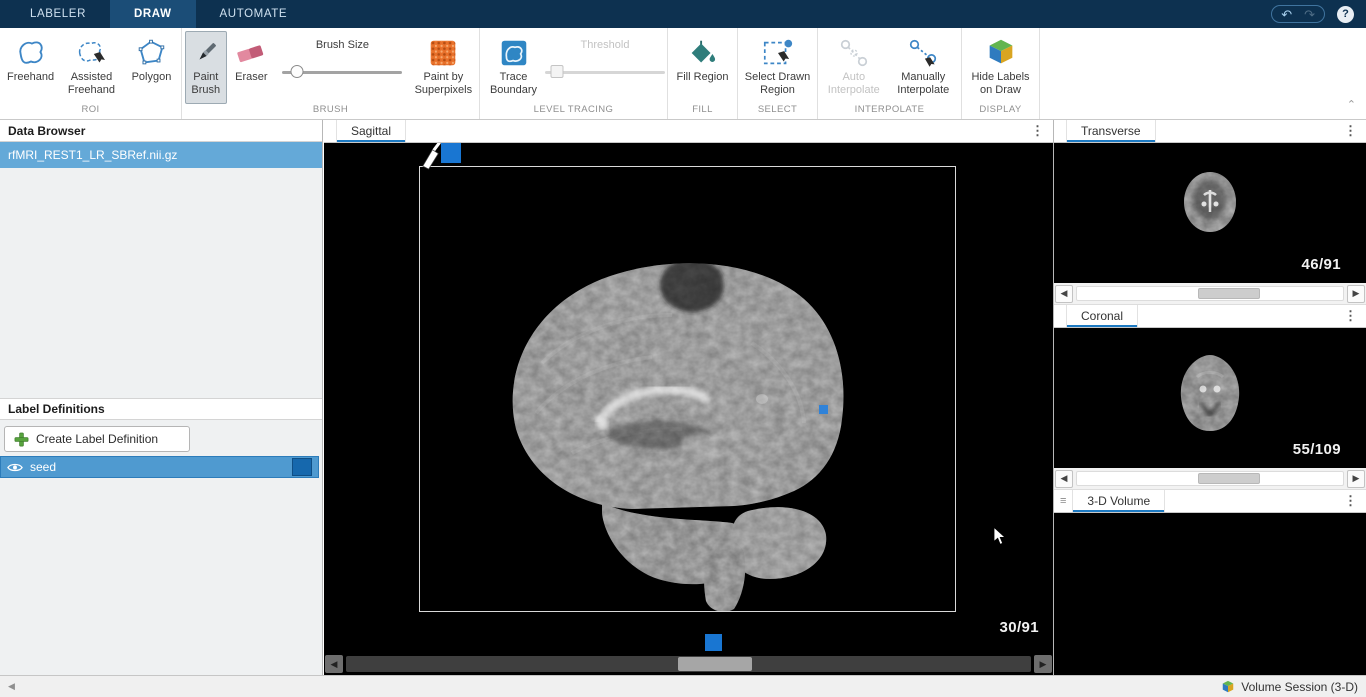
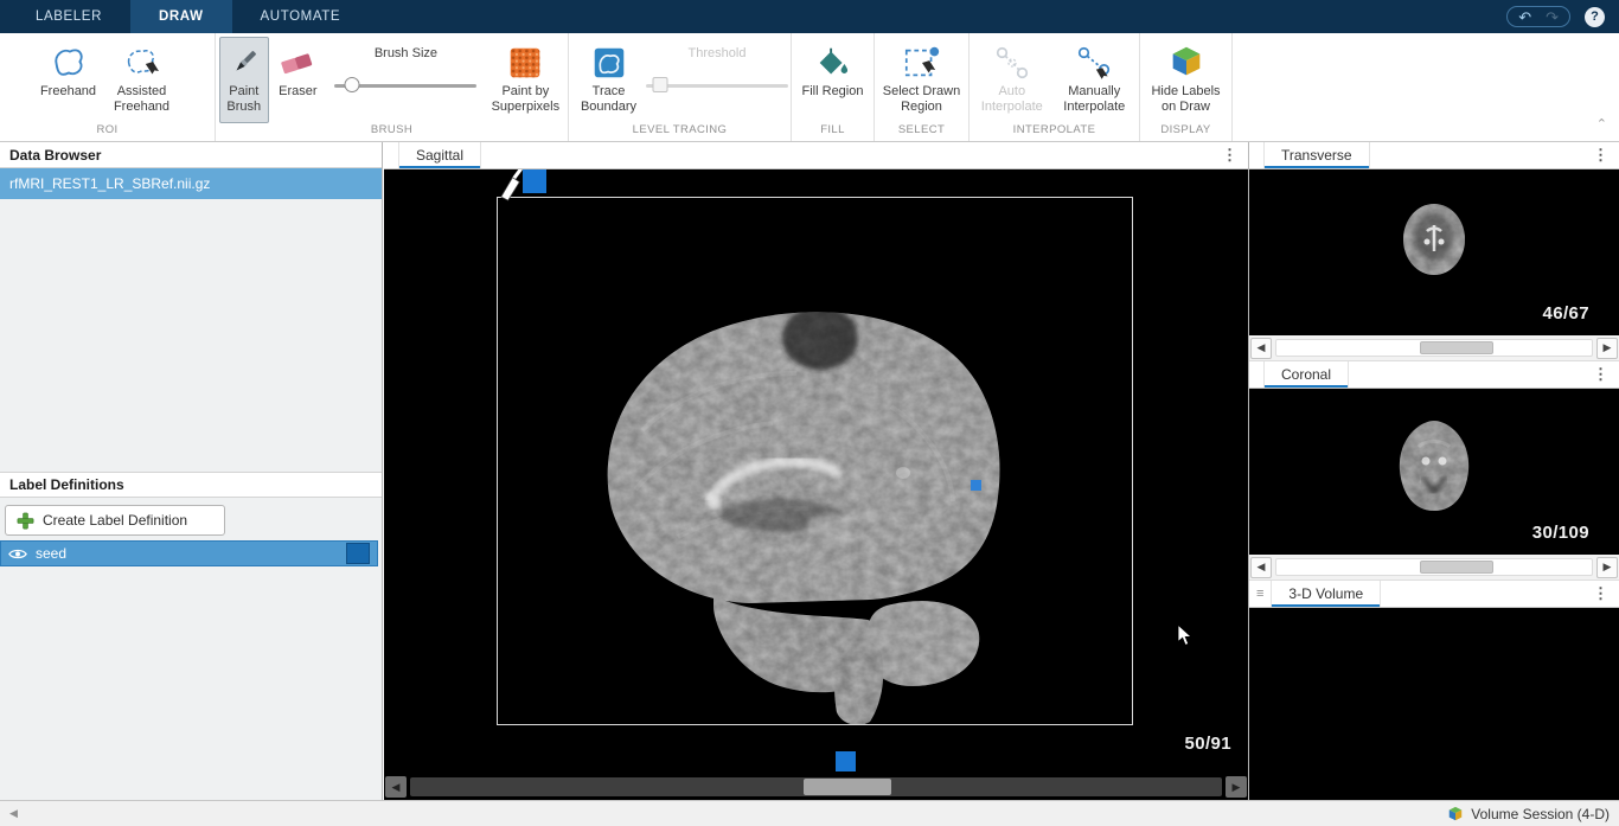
  LABELER
  DRAW
  AUTOMATE
  ↶
  ↷
  ?
  Freehand
  Assisted Freehand
- Polygon
  ROI
  Paint Brush
  Eraser
  Brush Size
  Paint by Superpixels
  BRUSH
  Trace Boundary
  Threshold
  LEVEL TRACING
  Fill Region
  FILL
  Select Drawn Region
  SELECT
  Auto Interpolate
  Manually Interpolate
  INTERPOLATE
  Hide Labels on Draw
  DISPLAY
  ⌃
  Data Browser
  rfMRI_REST1_LR_SBRef.nii.gz
  Label Definitions
  Create Label Definition
  seed
  Sagittal
  ⋮
- 30/91
+ 50/91
  ◀
  ▶
  Transverse
  ⋮
- 46/91
+ 46/67
  ◀
  ▶
  Coronal
  ⋮
- 55/109
+ 30/109
  ◀
  ▶
  ≡
  3-D Volume
  ⋮
  ◀
- Volume Session (3-D)
+ Volume Session (4-D)
